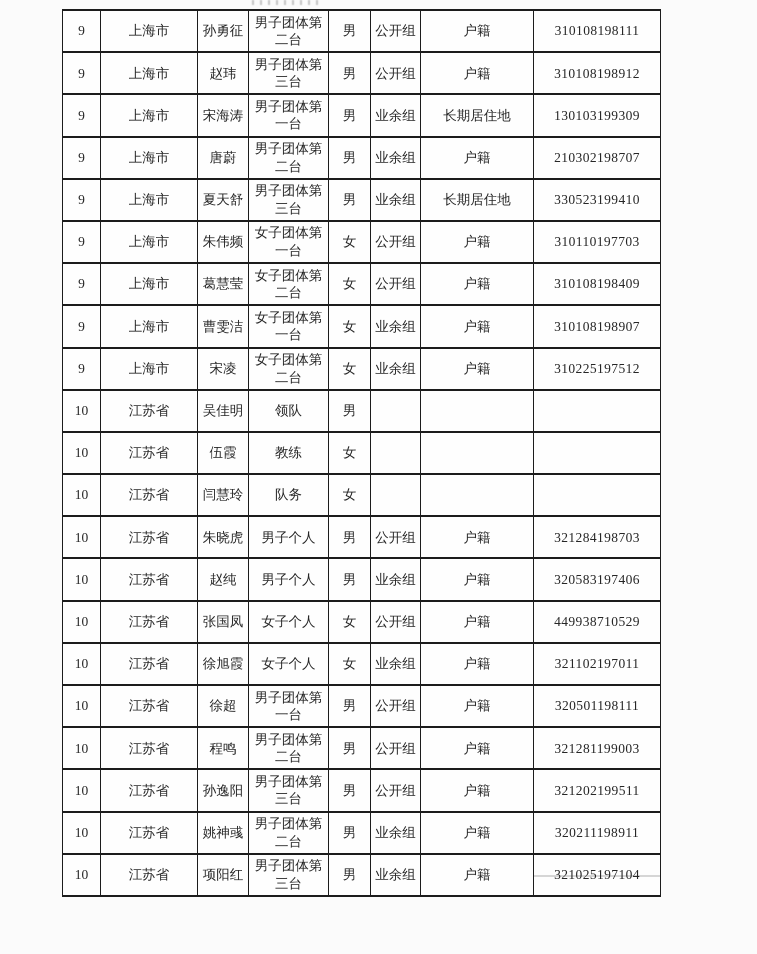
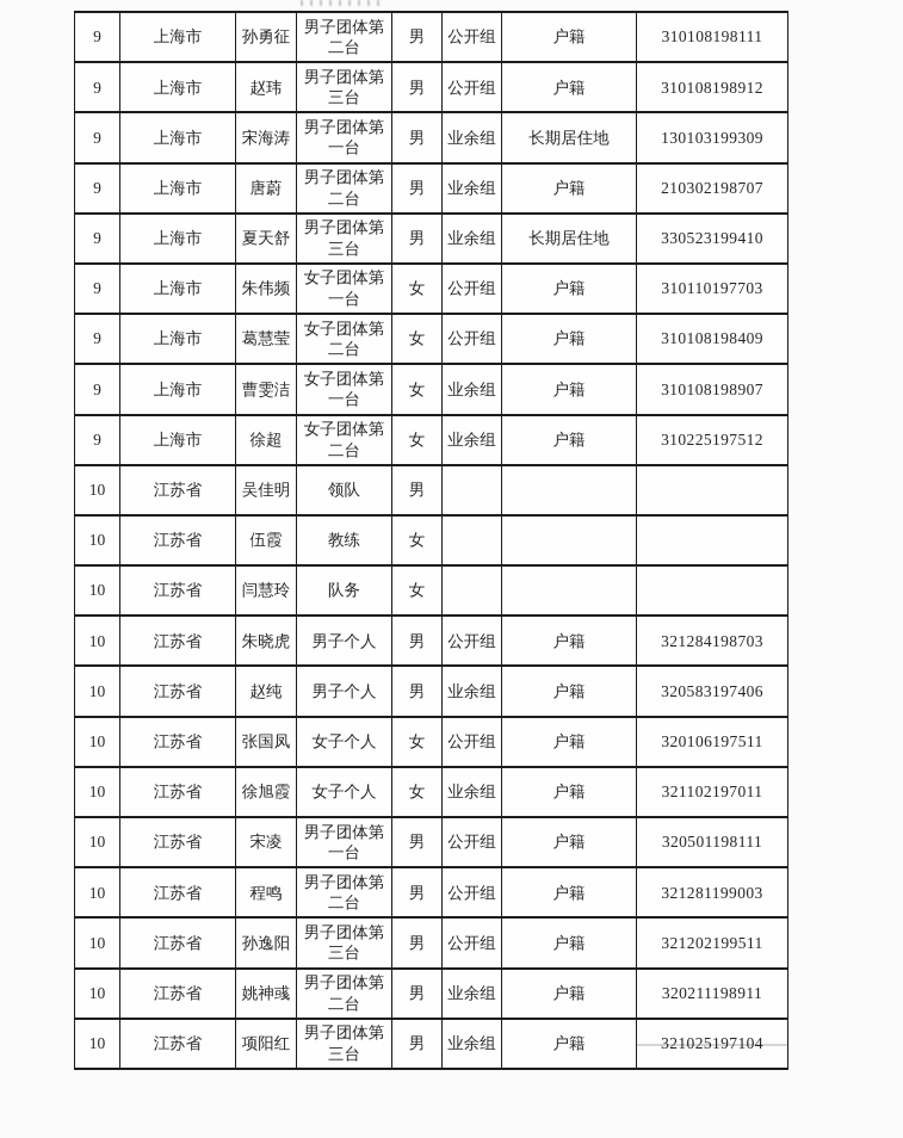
  9	上海市	孙勇征	男子团体第 二台	男	公开组	户籍	310108198111
  9	上海市	赵玮	男子团体第 三台	男	公开组	户籍	310108198912
  9	上海市	宋海涛	男子团体第 一台	男	业余组	长期居住地	130103199309
  9	上海市	唐蔚	男子团体第 二台	男	业余组	户籍	210302198707
  9	上海市	夏天舒	男子团体第 三台	男	业余组	长期居住地	330523199410
  9	上海市	朱伟频	女子团体第 一台	女	公开组	户籍	310110197703
  9	上海市	葛慧莹	女子团体第 二台	女	公开组	户籍	310108198409
  9	上海市	曹雯洁	女子团体第 一台	女	业余组	户籍	310108198907
- 9	上海市	宋凌	女子团体第 二台	女	业余组	户籍	310225197512
+ 9	上海市	徐超	女子团体第 二台	女	业余组	户籍	310225197512
  10	江苏省	吴佳明	领队	男
  10	江苏省	伍霞	教练	女
  10	江苏省	闫慧玲	队务	女
  10	江苏省	朱晓虎	男子个人	男	公开组	户籍	321284198703
  10	江苏省	赵纯	男子个人	男	业余组	户籍	320583197406
- 10	江苏省	张国凤	女子个人	女	公开组	户籍	449938710529
+ 10	江苏省	张国凤	女子个人	女	公开组	户籍	320106197511
  10	江苏省	徐旭霞	女子个人	女	业余组	户籍	321102197011
- 10	江苏省	徐超	男子团体第 一台	男	公开组	户籍	320501198111
+ 10	江苏省	宋凌	男子团体第 一台	男	公开组	户籍	320501198111
  10	江苏省	程鸣	男子团体第 二台	男	公开组	户籍	321281199003
  10	江苏省	孙逸阳	男子团体第 三台	男	公开组	户籍	321202199511
  10	江苏省	姚神彧	男子团体第 二台	男	业余组	户籍	320211198911
  10	江苏省	项阳红	男子团体第 三台	男	业余组	户籍	321025197104
